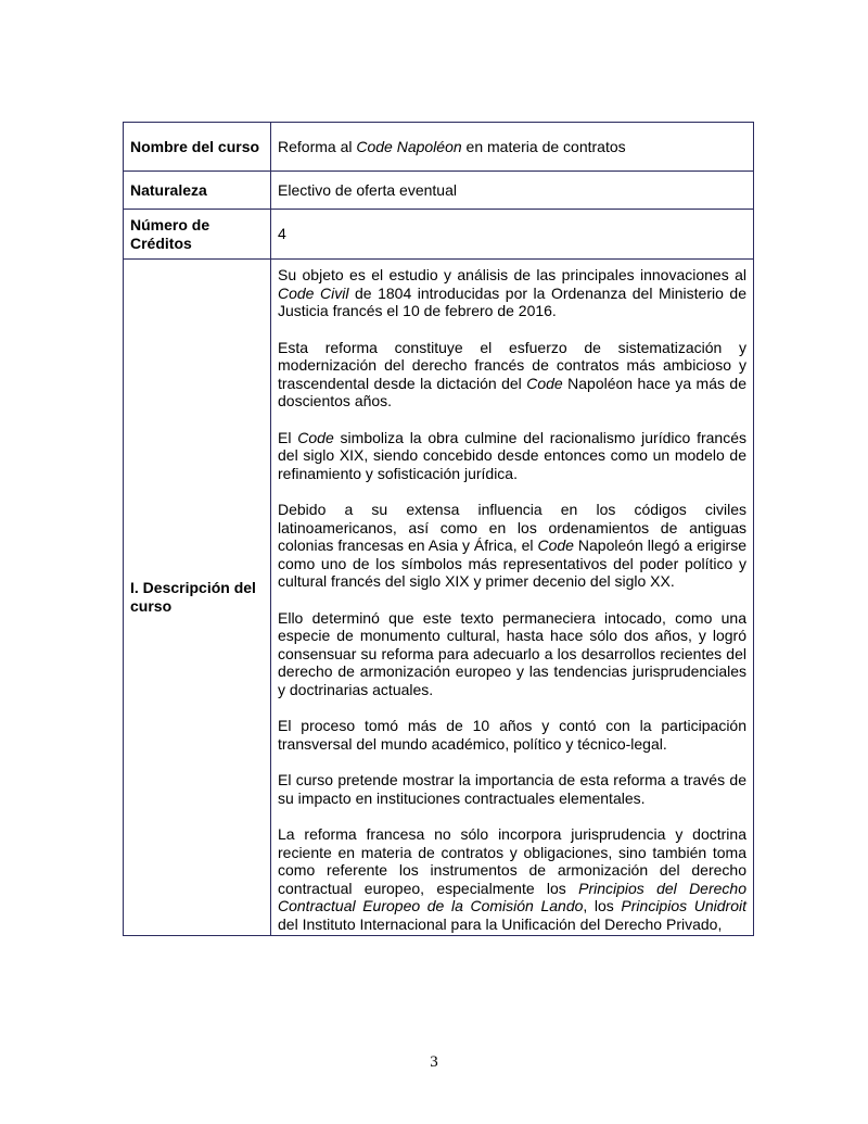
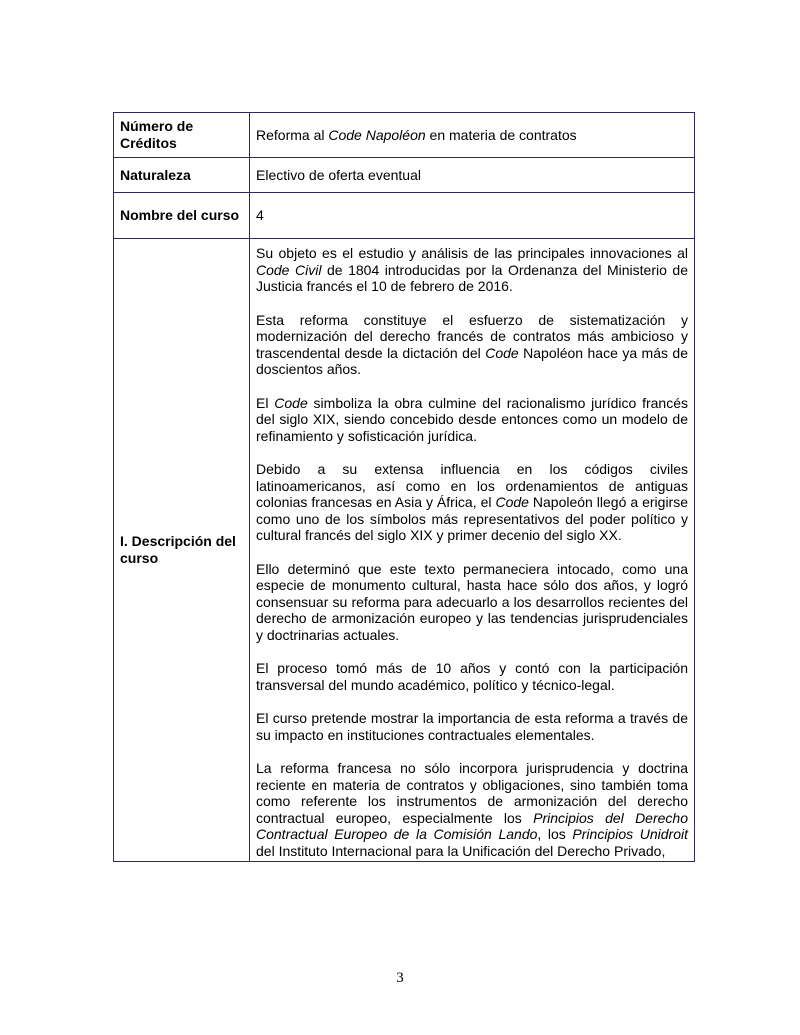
- Nombre del curso	Reforma al Code Napoléon en materia de contratos
+ Número de Créditos	Reforma al Code Napoléon en materia de contratos
  Naturaleza	Electivo de oferta eventual
- Número de Créditos	4
+ Nombre del curso	4
  I. Descripción del curso	Su objeto es el estudio y análisis de las principales innovaciones al Code Civil de 1804 introducidas por la Ordenanza del Ministerio de Justicia francés el 10 de febrero de 2016. Esta reforma constituye el esfuerzo de sistematización y modernización del derecho francés de contratos más ambicioso y trascendental desde la dictación del Code Napoléon hace ya más de doscientos años. El Code simboliza la obra culmine del racionalismo jurídico francés del siglo XIX, siendo concebido desde entonces como un modelo de refinamiento y sofisticación jurídica. Debido a su extensa influencia en los códigos civiles latinoamericanos, así como en los ordenamientos de antiguas colonias francesas en Asia y África, el Code Napoleón llegó a erigirse como uno de los símbolos más representativos del poder político y cultural francés del siglo XIX y primer decenio del siglo XX. Ello determinó que este texto permaneciera intocado, como una especie de monumento cultural, hasta hace sólo dos años, y logró consensuar su reforma para adecuarlo a los desarrollos recientes del derecho de armonización europeo y las tendencias jurisprudenciales y doctrinarias actuales. El proceso tomó más de 10 años y contó con la participación transversal del mundo académico, político y técnico-legal. El curso pretende mostrar la importancia de esta reforma a través de su impacto en instituciones contractuales elementales. La reforma francesa no sólo incorpora jurisprudencia y doctrina reciente en materia de contratos y obligaciones, sino también toma como referente los instrumentos de armonización del derecho contractual europeo, especialmente los Principios del Derecho Contractual Europeo de la Comisión Lando, los Principios Unidroit del Instituto Internacional para la Unificación del Derecho Privado,
  3
